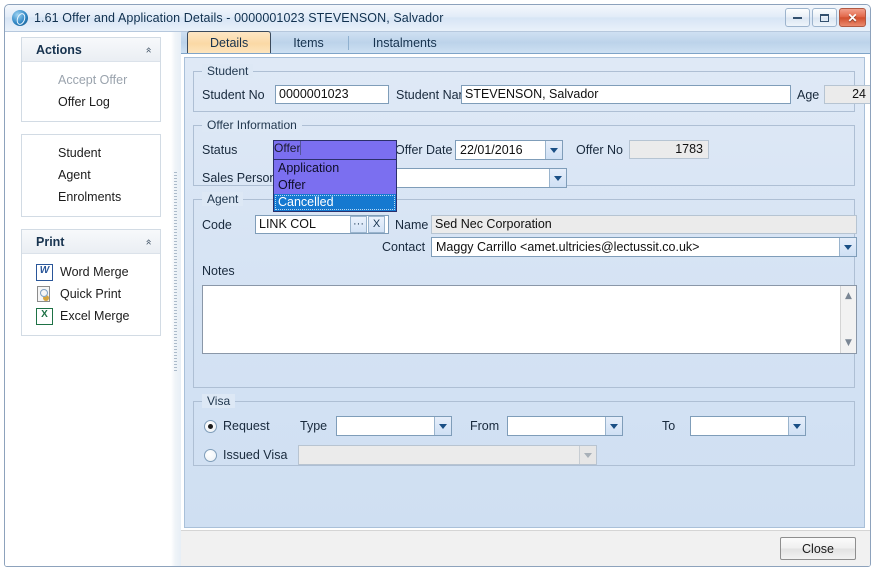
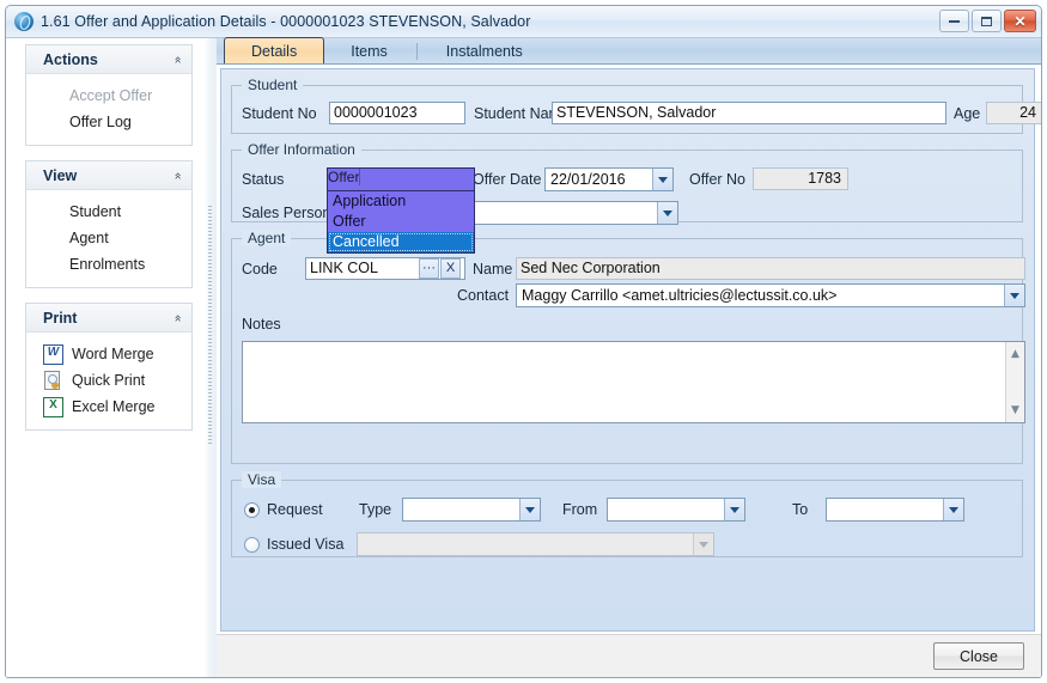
  1.61 Offer and Application Details - 0000001023 STEVENSON, Salvador
  ✕
  Actions
  Accept Offer
  Offer Log
+ View
  Student
  Agent
  Enrolments
  Print
  Word Merge
  Quick Print
  Excel Merge
  Details
  Items
  Instalments
  Student
  Student No
  0000001023
  Student Na
  STEVENSON, Salvador
  Age
  24
  Offer Information
  Status
  Sales Perso
  Offer Date
  22/01/2016
  Offer No
  1783
  Offer
  Application
  Offer
  Cancelled
  Agent
  Code
  LINK COL
  ···
  X
  Name
  Sed Nec Corporation
  Contact
  Maggy Carrillo <amet.ultricies@lectussit.co.uk>
  Notes
  ▲
  ▼
  Visa
  Request
  Issued Visa
  Type
  From
  To
  Close
